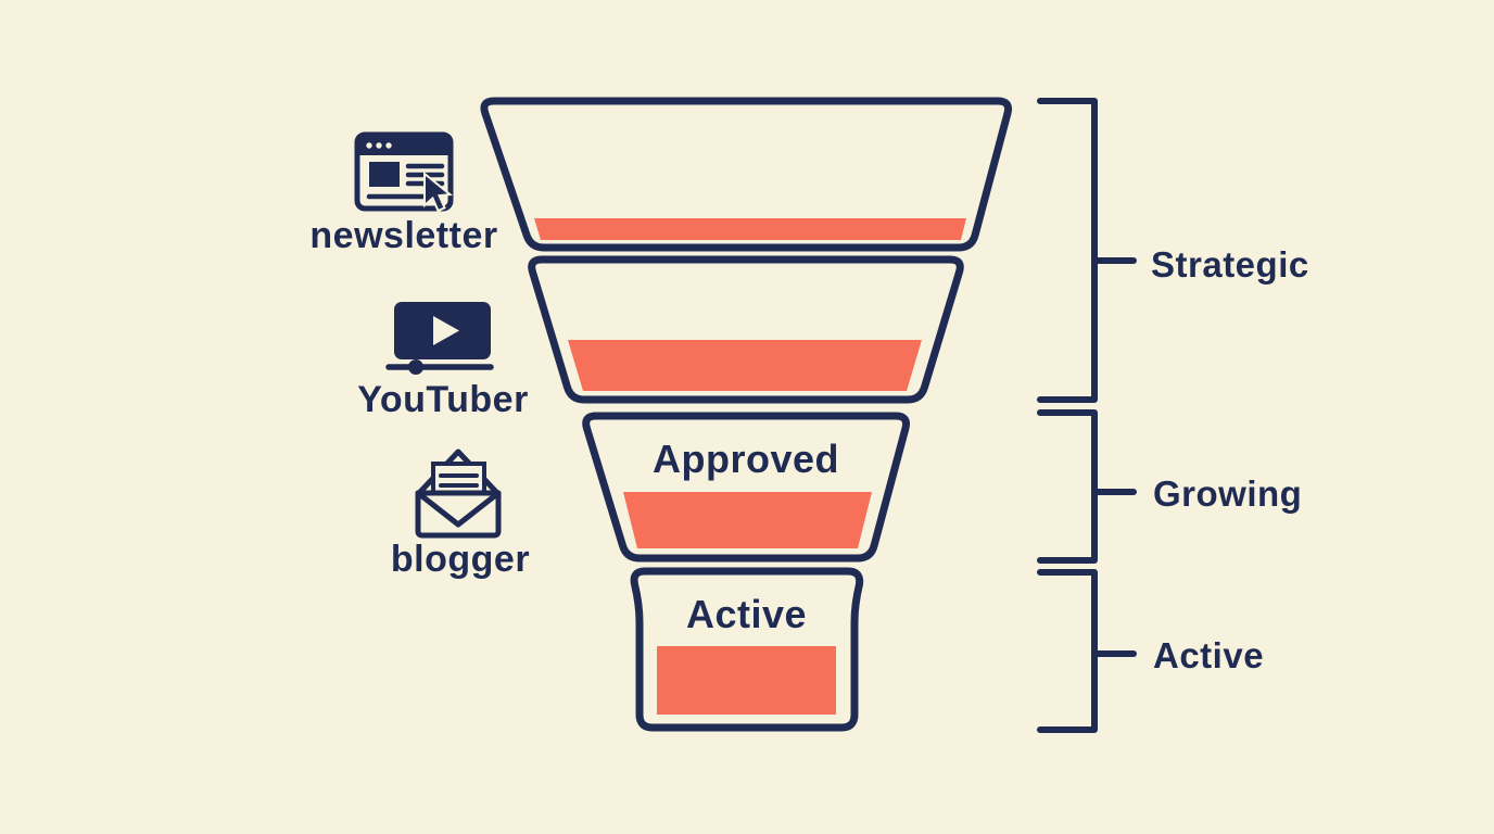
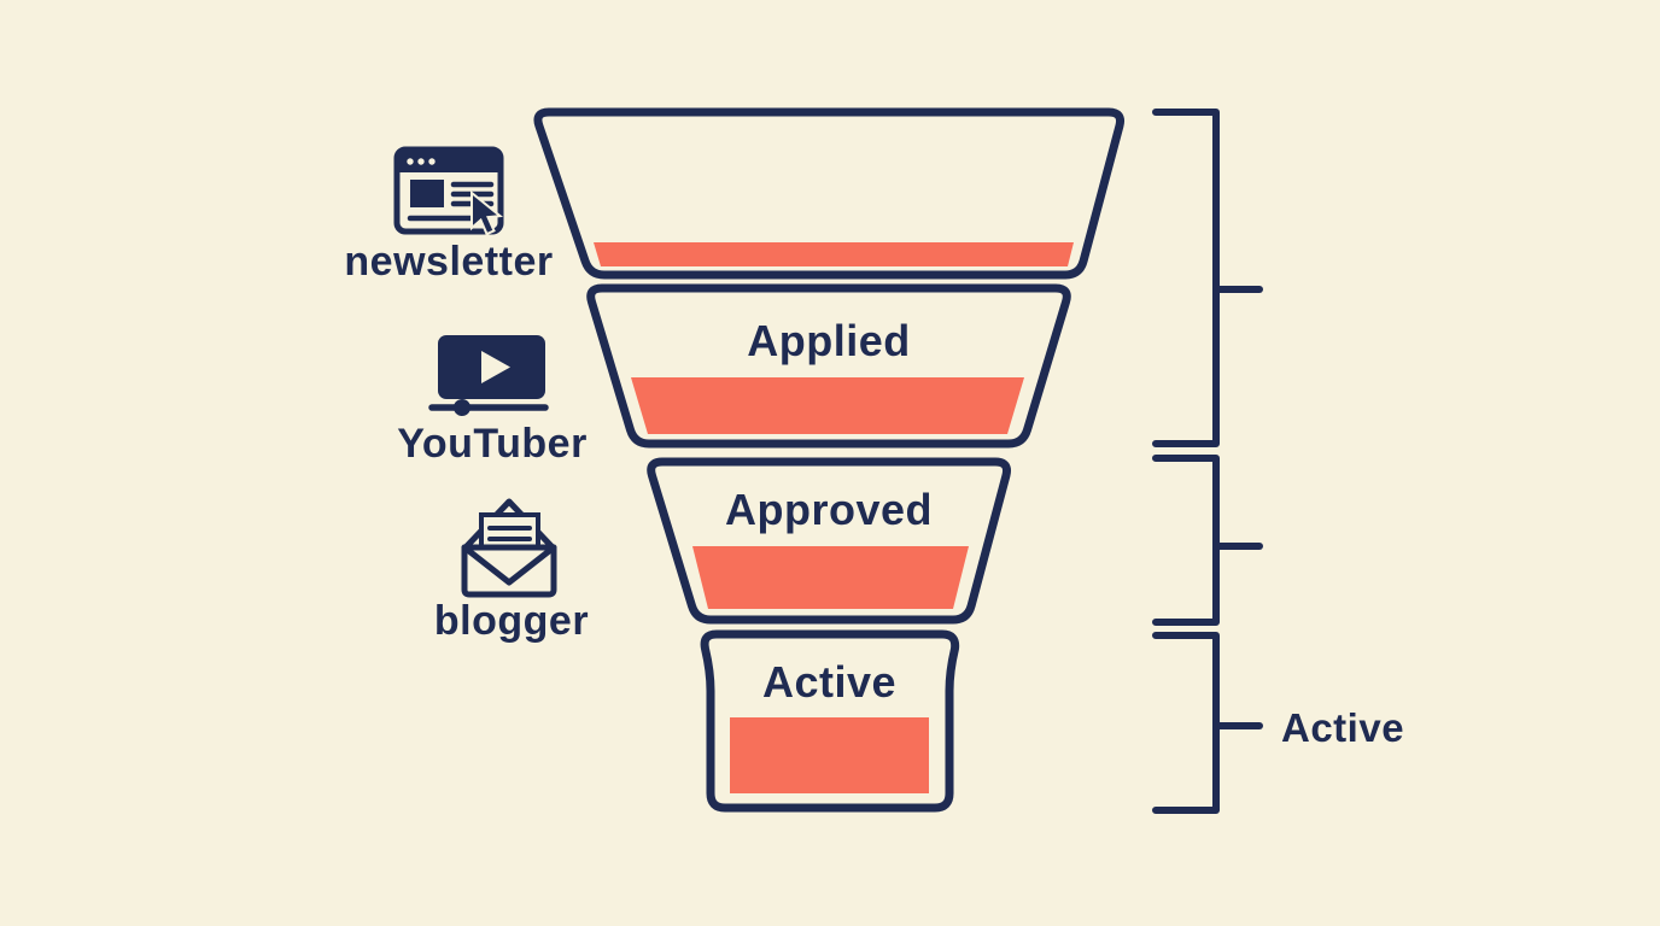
+ Applied
  Approved
  Active
  newsletter
  YouTuber
  blogger
- Strategic
- Growing
  Active
